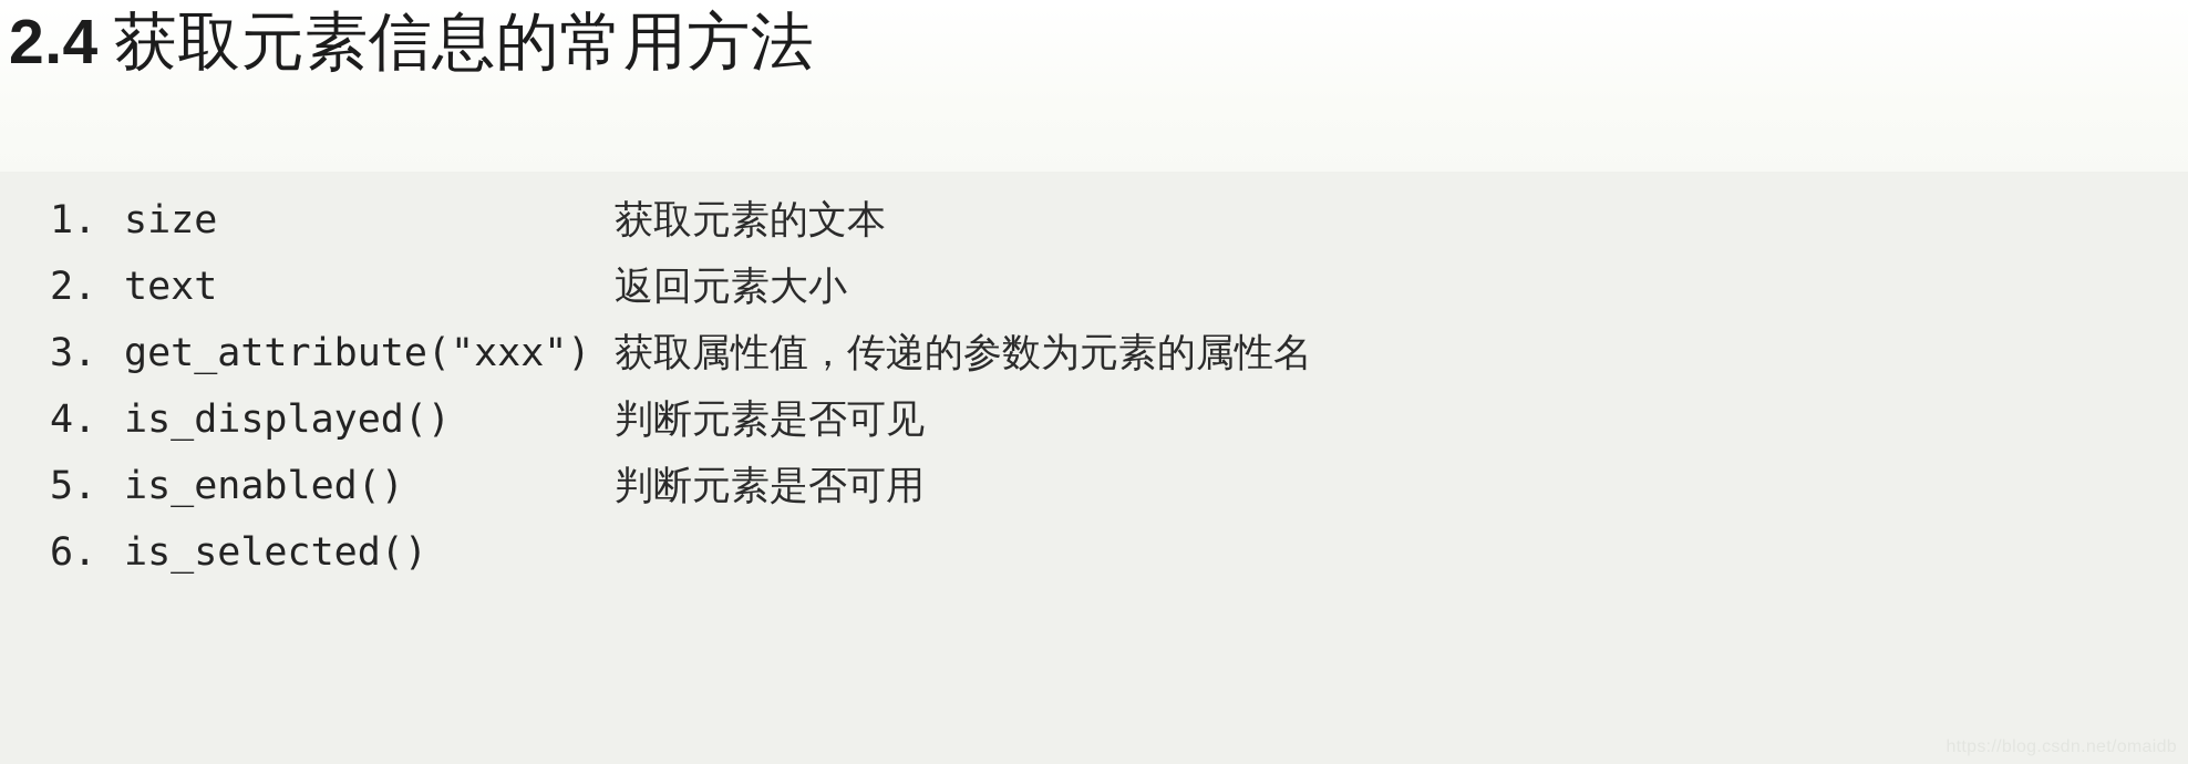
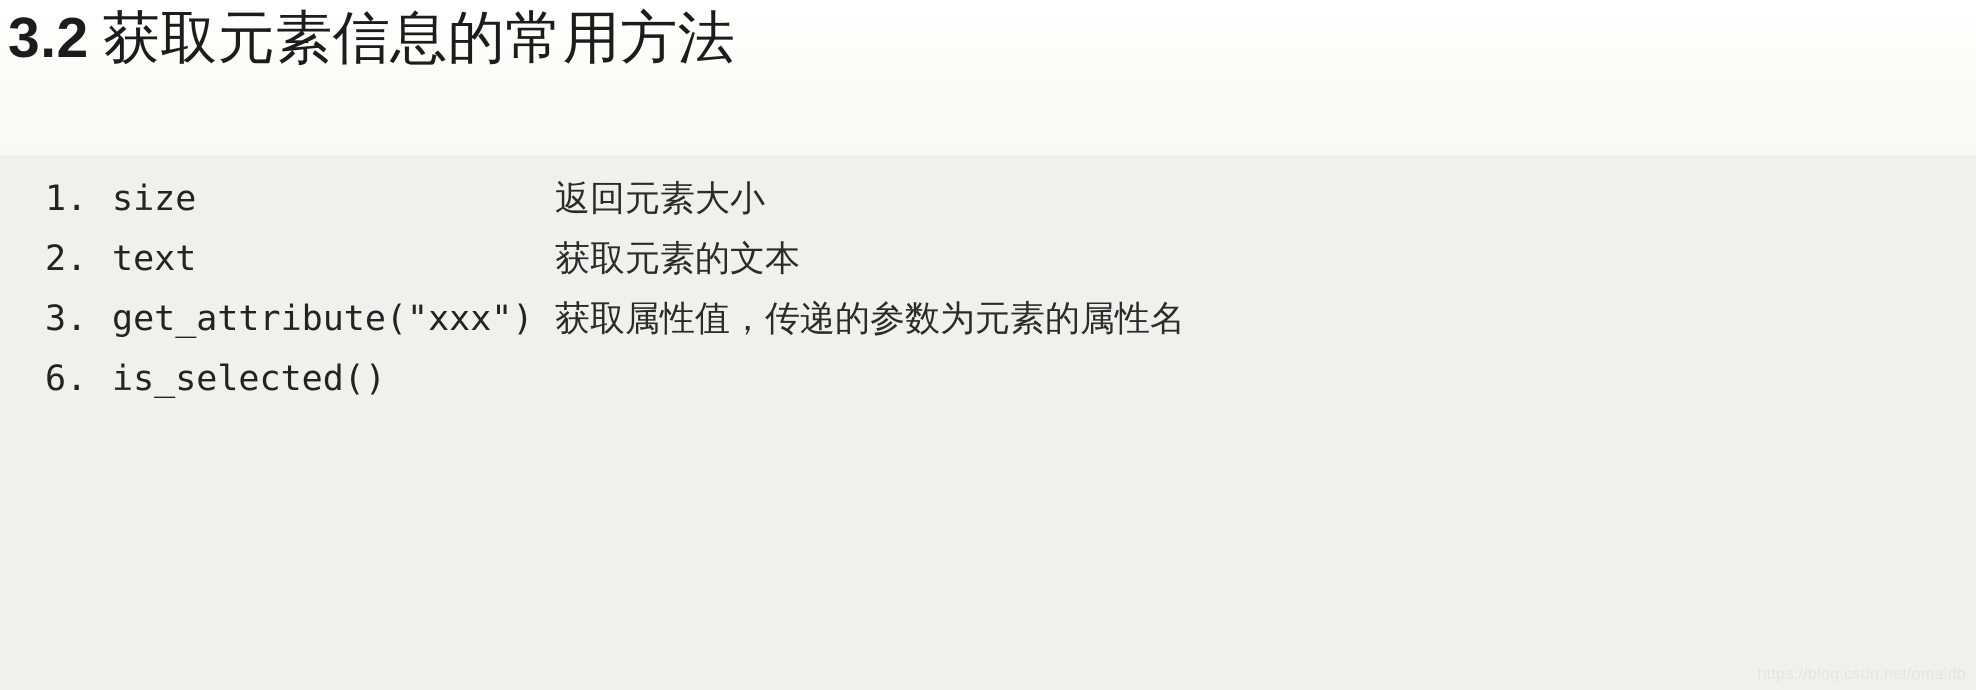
- 2.4 获取元素信息的常用方法
+ 3.2 获取元素信息的常用方法
  1.
  size
- 获取元素的文本
+ 返回元素大小
  2.
  text
- 返回元素大小
+ 获取元素的文本
  3.
  get_attribute("xxx")
  获取属性值，传递的参数为元素的属性名
- 4.
- is_displayed()
- 判断元素是否可见
- 5.
- is_enabled()
- 判断元素是否可用
  6.
  is_selected()
